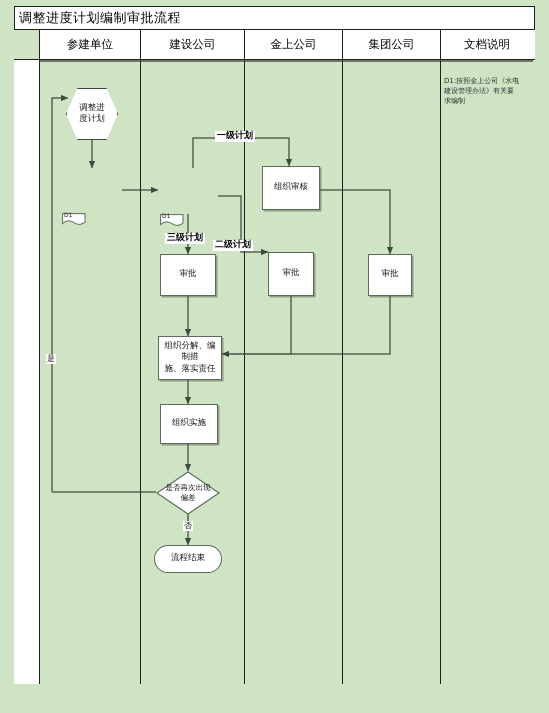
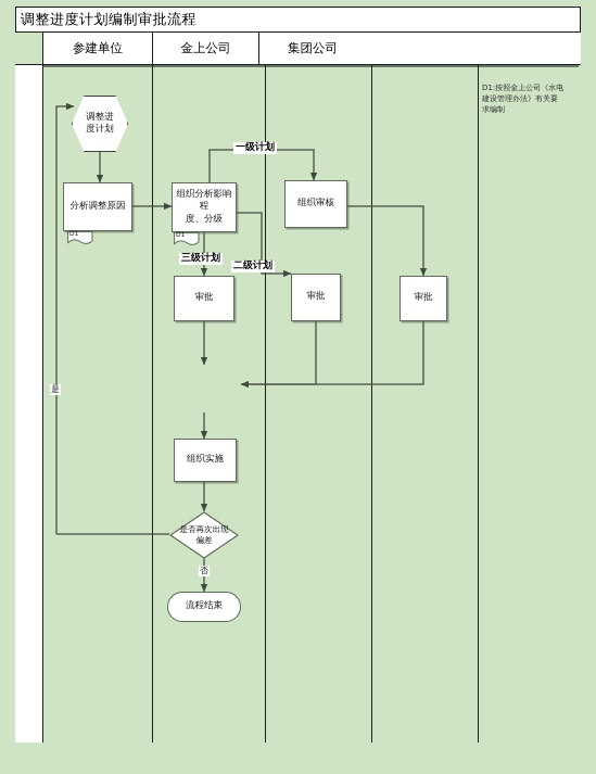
  调整进度计划编制审批流程
  参建单位
- 建设公司
  金上公司
  集团公司
- 文档说明
  调整进
  度计划
+ 分析调整原因
+ 组织分析影响程
+ 度、分级
  组织审核
  审批
  审批
  审批
- 组织分解、编制措
- 施、落实责任
  组织实施
  是否再次出现
  偏差
  流程结束
  一级计划
  三级计划
  二级计划
  是
  否
  D1:按照金上公司《水电建设管理办法》有关要求编制
